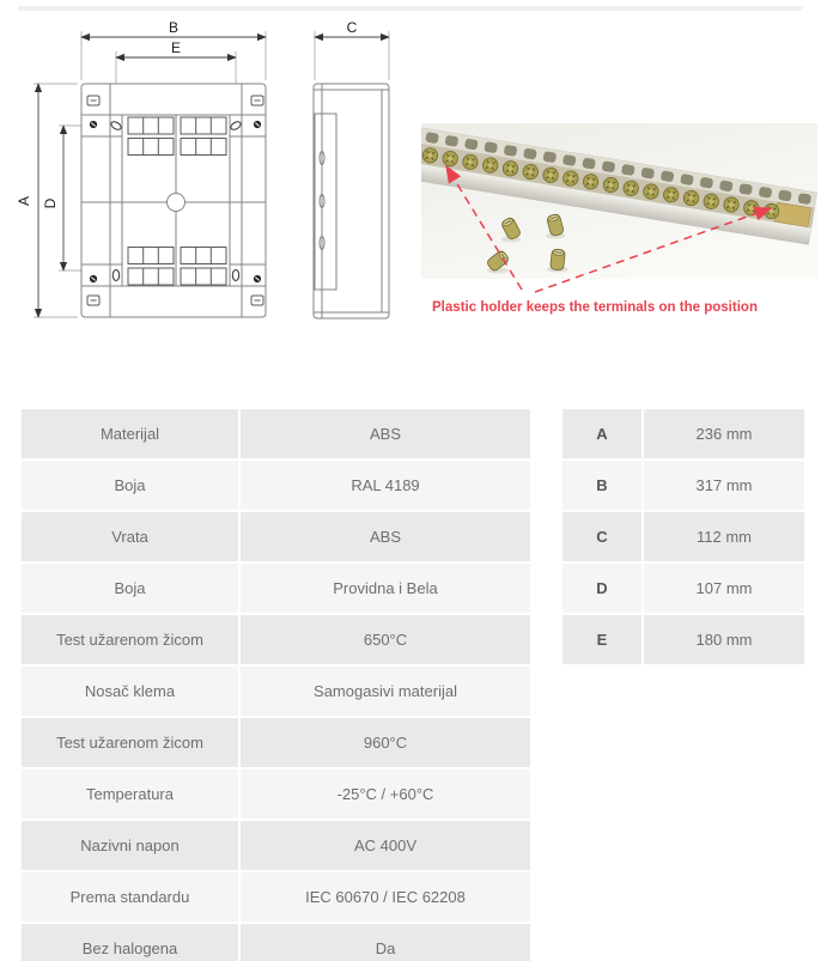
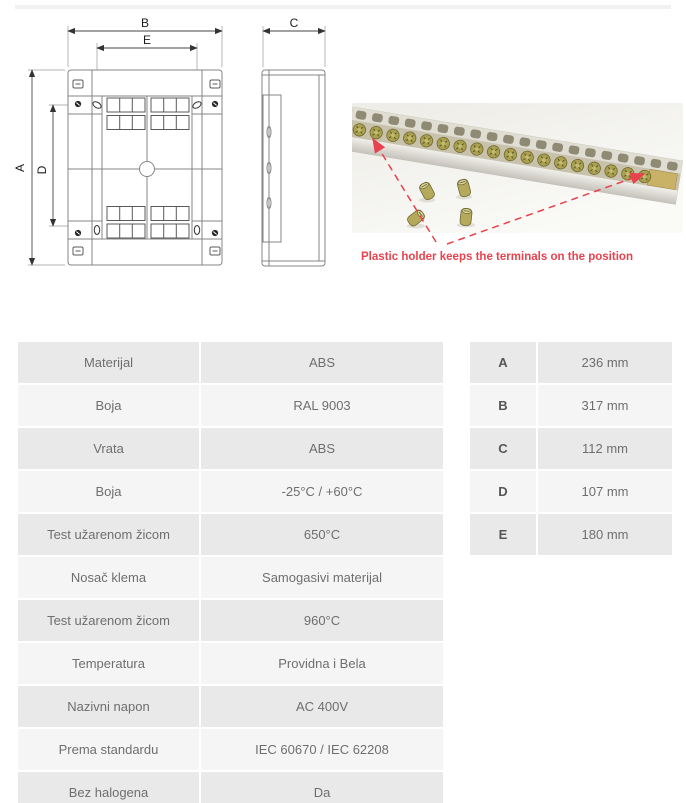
  B
  E
  C
  Plastic holder keeps the terminals on the position
  Materijal	ABS
- Boja	RAL 4189
+ Boja	RAL 9003
  Vrata	ABS
- Boja	Providna i Bela
+ Boja	-25°C / +60°C
  Test užarenom žicom	650°C
  Nosač klema	Samogasivi materijal
  Test užarenom žicom	960°C
- Temperatura	-25°C / +60°C
+ Temperatura	Providna i Bela
  Nazivni napon	AC 400V
  Prema standardu	IEC 60670 / IEC 62208
  Bez halogena	Da
  A	236 mm
  B	317 mm
  C	112 mm
  D	107 mm
  E	180 mm
